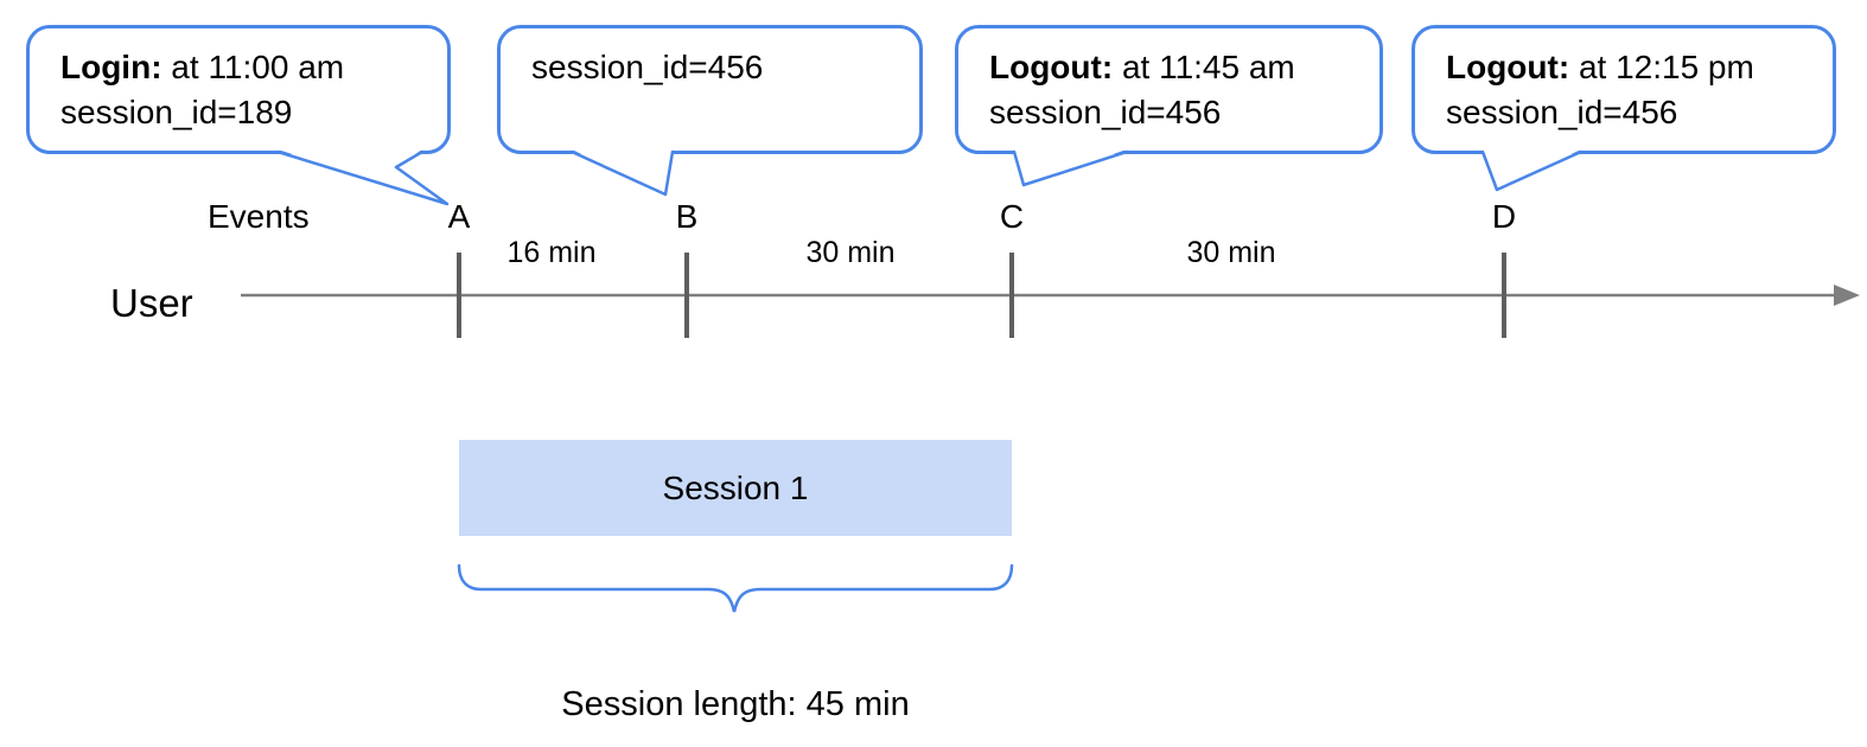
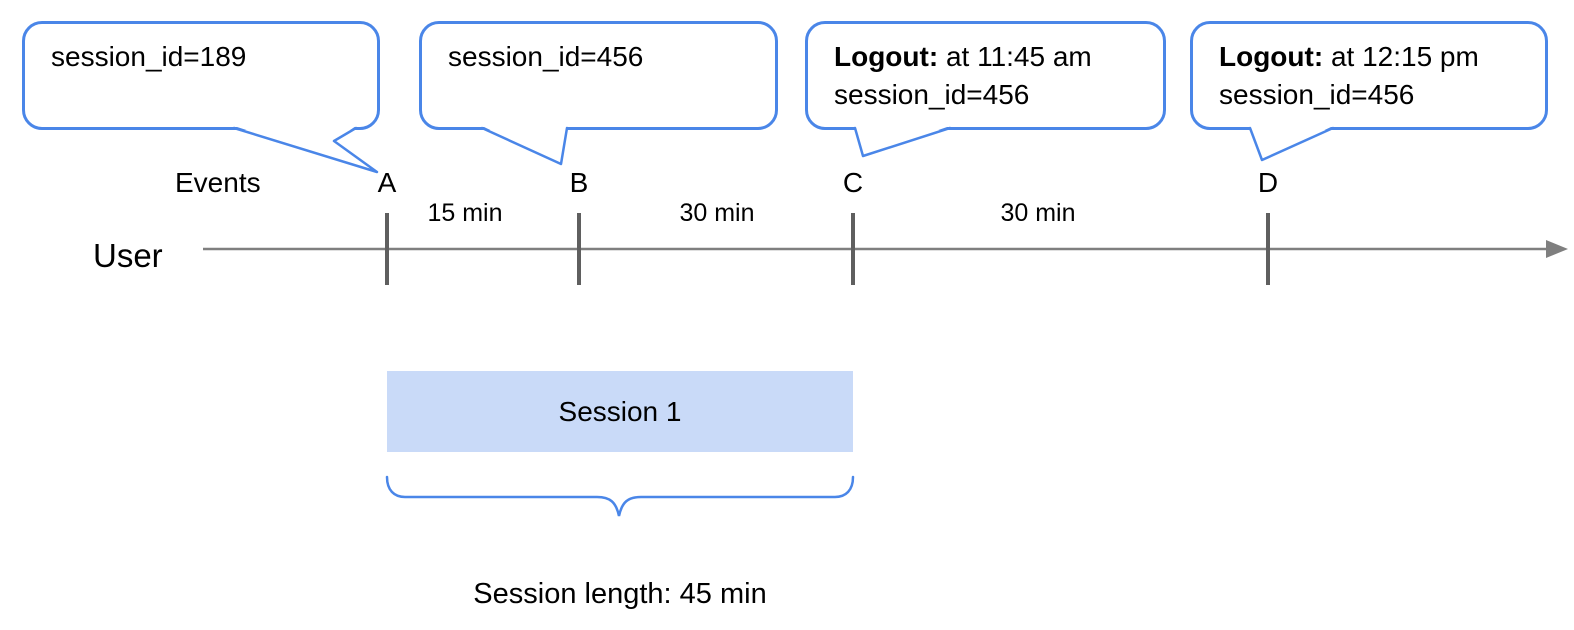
- Login: at 11:00 am
  session_id=189
  session_id=456
  Logout: at 11:45 am
  session_id=456
  Logout: at 12:15 pm
  session_id=456
  Events
  A
  B
  C
  D
- 16 min
+ 15 min
  30 min
  30 min
  User
  Session 1
  Session length: 45 min
